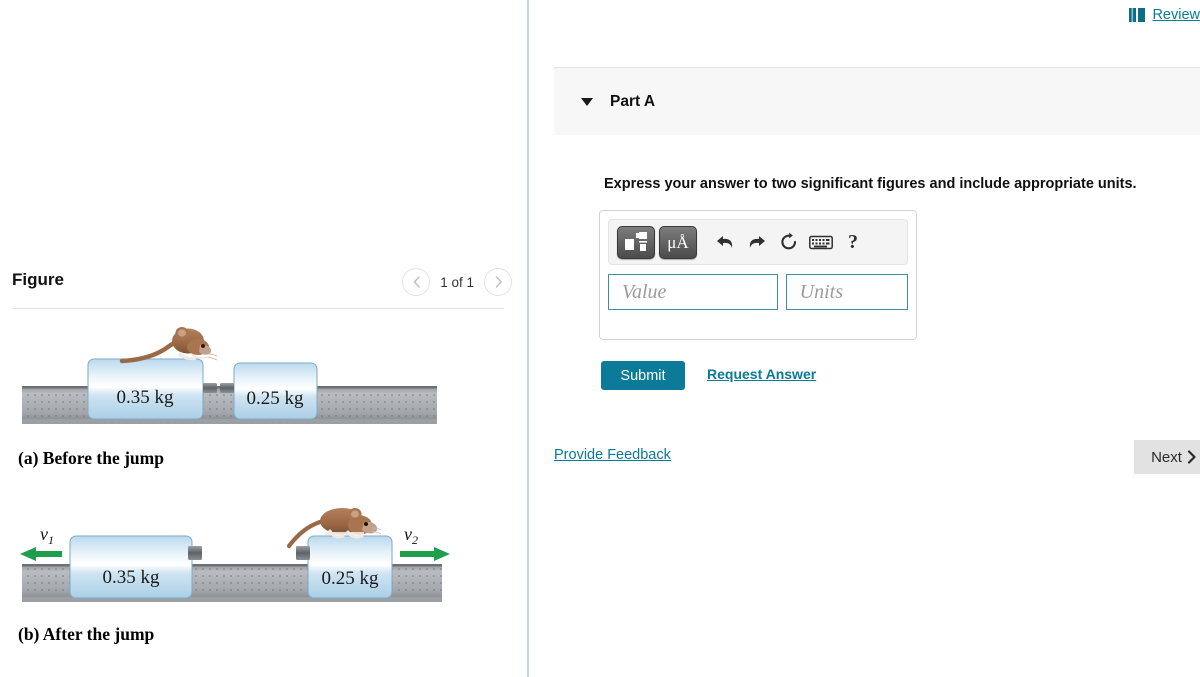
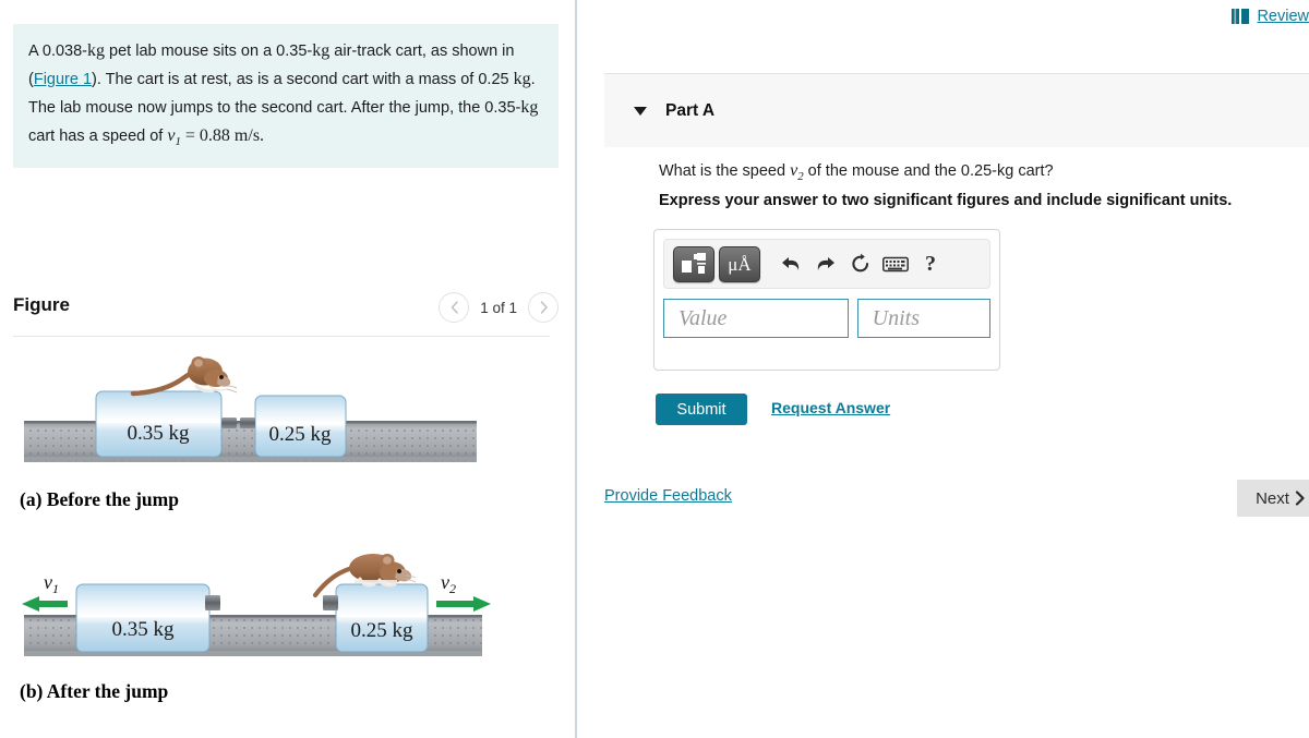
+ A 0.038-kg pet lab mouse sits on a 0.35-kg air-track cart, as shown in (Figure 1). The cart is at rest, as is a second cart with a mass of 0.25 kg. The lab mouse now jumps to the second cart. After the jump, the 0.35-kg cart has a speed of v1 = 0.88 m/s.
  Figure
  1 of 1
  0.35 kg
  0.25 kg
  (a) Before the jump
  0.35 kg
  0.25 kg
  v1
  v2
  (b) After the jump
  Review
  Part A
+ What is the speed v2 of the mouse and the 0.25-kg cart?
- Express your answer to two significant figures and include appropriate units.
+ Express your answer to two significant figures and include significant units.
  μÅ
  ?
  Value
  Units
  Submit
  Request Answer
  Provide Feedback
  Next
